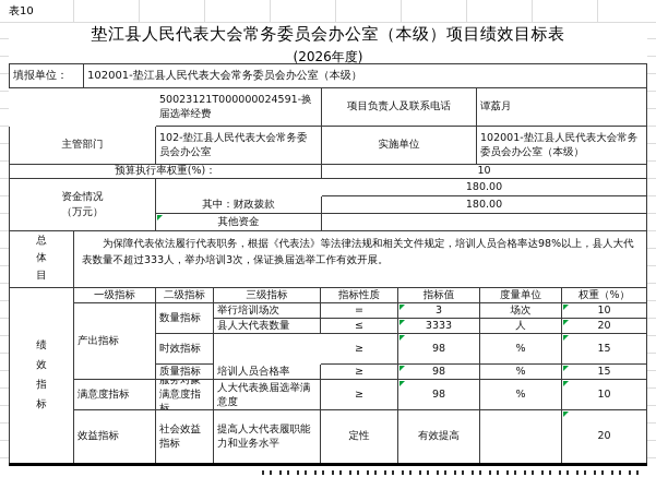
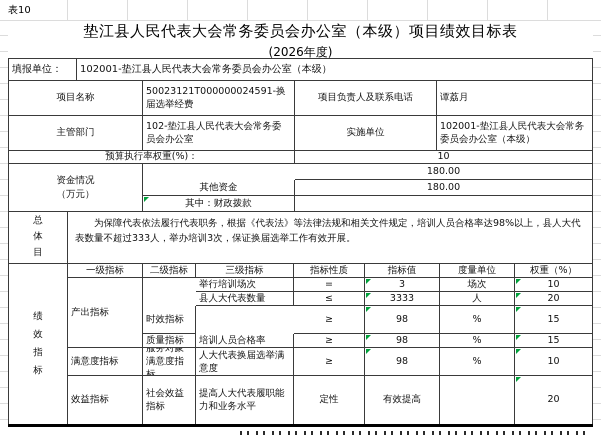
  表10
  垫江县人民代表大会常务委员会办公室（本级）项目绩效目标表
  (2026年度)
  填报单位：
  102001-垫江县人民代表大会常务委员会办公室（本级）
+ 项目名称
  50023121T000000024591-换届选举经费
  项目负责人及联系电话
  谭荔月
  主管部门
  102-垫江县人民代表大会常务委员会办公室
  实施单位
  102001-垫江县人民代表大会常务委员会办公室（本级）
  预算执行率权重(%)：
  10
  资金情况
  （万元）
  180.00
- 其中：财政拨款
+ 其他资金
  180.00
- 其他资金
+ 其中：财政拨款
  总体目
  为保障代表依法履行代表职务，根据《代表法》等法律法规和相关文件规定，培训人员合格率达98%以上，县人大代表数量不超过333人，举办培训3次，保证换届选举工作有效开展。
  绩效指标
  一级指标
  二级指标
  三级指标
  指标性质
  指标值
  度量单位
  权重（%）
  产出指标
  满意度指标
  效益指标
- 数量指标
  时效指标
  质量指标
  服务对象满意度指标
  社会效益指标
  举行培训场次
  县人大代表数量
  培训人员合格率
  人大代表换届选举满意度
  提高人大代表履职能力和业务水平
  =
  ≤
  ≥
  ≥
  ≥
  定性
  3
  3333
  98
  98
  98
  有效提高
  场次
  人
  %
  %
  %
  10
  20
  15
  15
  10
  20
